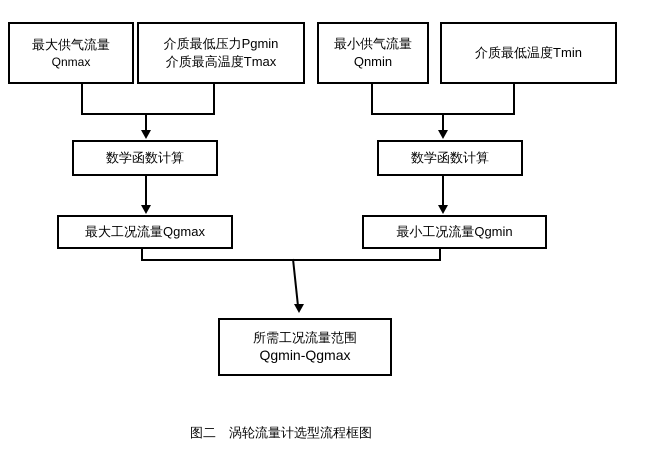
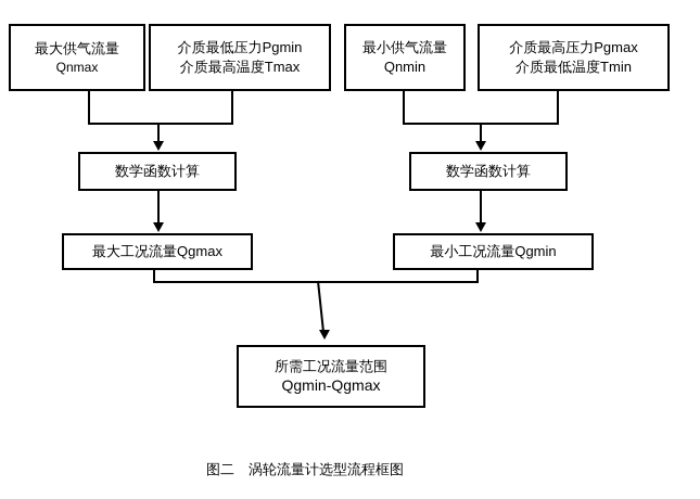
  最大供气流量
  Qnmax
  介质最低压力Pgmin
  介质最高温度Tmax
  最小供气流量
  Qnmin
+ 介质最高压力Pgmax
  介质最低温度Tmin
  数学函数计算
  数学函数计算
  最大工况流量Qgmax
  最小工况流量Qgmin
  所需工况流量范围
  Qgmin-Qgmax
  图二 涡轮流量计选型流程框图
